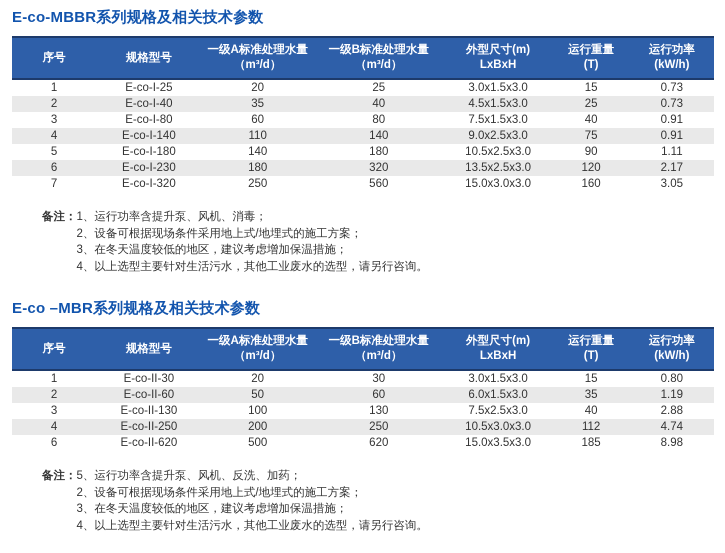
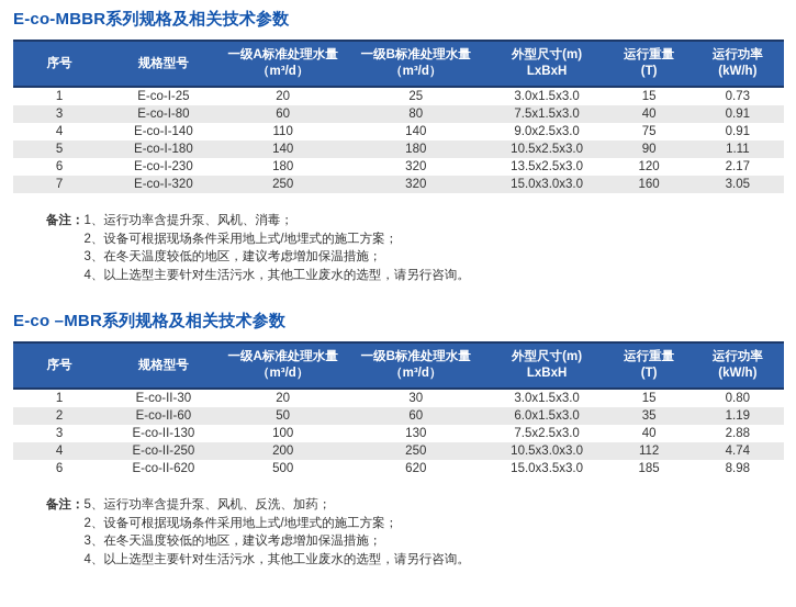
  E-co-MBBR系列规格及相关技术参数
  序号	规格型号	一级A标准处理水量 （m³/d）	一级B标准处理水量 （m³/d）	外型尺寸(m) LxBxH	运行重量 (T)	运行功率 (kW/h)
  1	E-co-I-25	20	25	3.0x1.5x3.0	15	0.73
- 2	E-co-I-40	35	40	4.5x1.5x3.0	25	0.73
  3	E-co-I-80	60	80	7.5x1.5x3.0	40	0.91
  4	E-co-I-140	110	140	9.0x2.5x3.0	75	0.91
  5	E-co-I-180	140	180	10.5x2.5x3.0	90	1.11
  6	E-co-I-230	180	320	13.5x2.5x3.0	120	2.17
- 7	E-co-I-320	250	560	15.0x3.0x3.0	160	3.05
+ 7	E-co-I-320	250	320	15.0x3.0x3.0	160	3.05
  备注：
  1、运行功率含提升泵、风机、消毒；
  2、设备可根据现场条件采用地上式/地埋式的施工方案；
  3、在冬天温度较低的地区，建议考虑增加保温措施；
  4、以上选型主要针对生活污水，其他工业废水的选型，请另行咨询。
  E-co –MBR系列规格及相关技术参数
  序号	规格型号	一级A标准处理水量 （m³/d）	一级B标准处理水量 （m³/d）	外型尺寸(m) LxBxH	运行重量 (T)	运行功率 (kW/h)
  1	E-co-II-30	20	30	3.0x1.5x3.0	15	0.80
  2	E-co-II-60	50	60	6.0x1.5x3.0	35	1.19
  3	E-co-II-130	100	130	7.5x2.5x3.0	40	2.88
  4	E-co-II-250	200	250	10.5x3.0x3.0	112	4.74
  6	E-co-II-620	500	620	15.0x3.5x3.0	185	8.98
  备注：
  5、运行功率含提升泵、风机、反洗、加药；
  2、设备可根据现场条件采用地上式/地埋式的施工方案；
  3、在冬天温度较低的地区，建议考虑增加保温措施；
  4、以上选型主要针对生活污水，其他工业废水的选型，请另行咨询。
